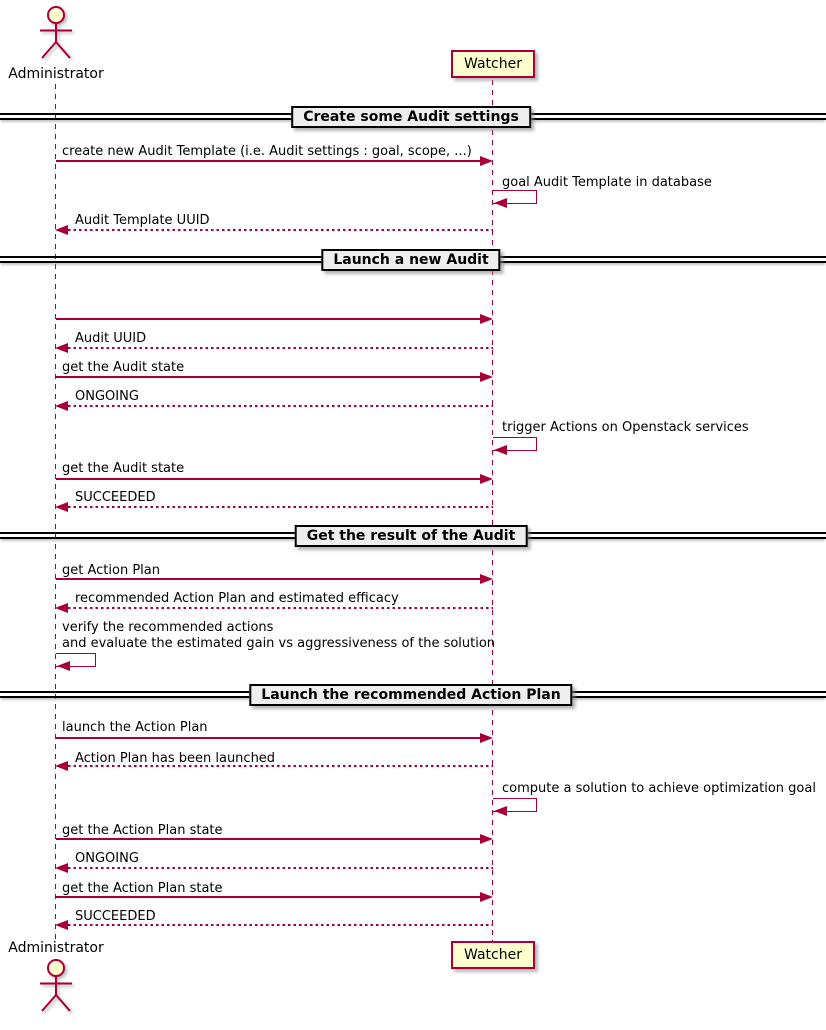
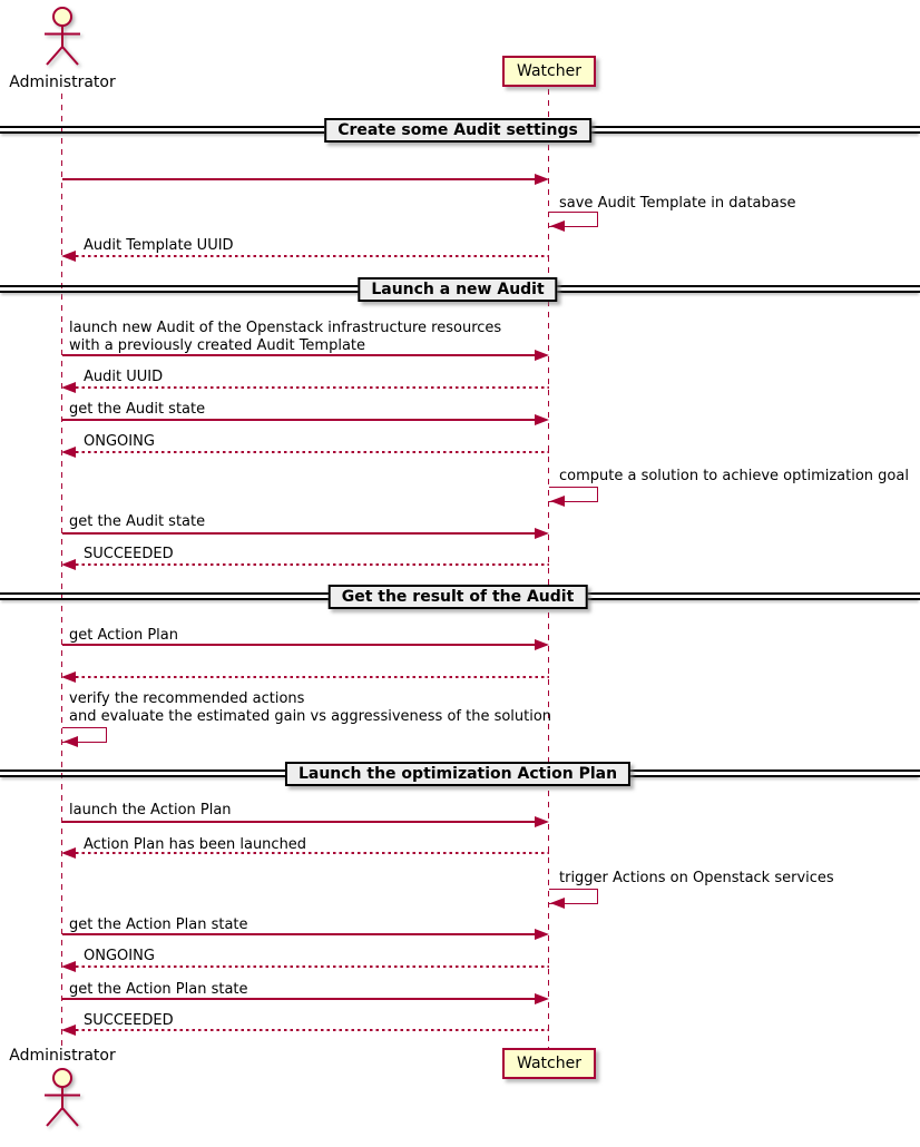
  Administrator
  Watcher
  Create some Audit settings
- create new Audit Template (i.e. Audit settings : goal, scope, ...)
- goal Audit Template in database
+ save Audit Template in database
  Audit Template UUID
  Launch a new Audit
+ launch new Audit of the Openstack infrastructure resources
+ with a previously created Audit Template
  Audit UUID
  get the Audit state
  ONGOING
- trigger Actions on Openstack services
+ compute a solution to achieve optimization goal
  get the Audit state
  SUCCEEDED
  Get the result of the Audit
  get Action Plan
- recommended Action Plan and estimated efficacy
  verify the recommended actions
  and evaluate the estimated gain vs aggressiveness of the solution
- Launch the recommended Action Plan
+ Launch the optimization Action Plan
  launch the Action Plan
  Action Plan has been launched
- compute a solution to achieve optimization goal
+ trigger Actions on Openstack services
  get the Action Plan state
  ONGOING
  get the Action Plan state
  SUCCEEDED
  Administrator
  Watcher
